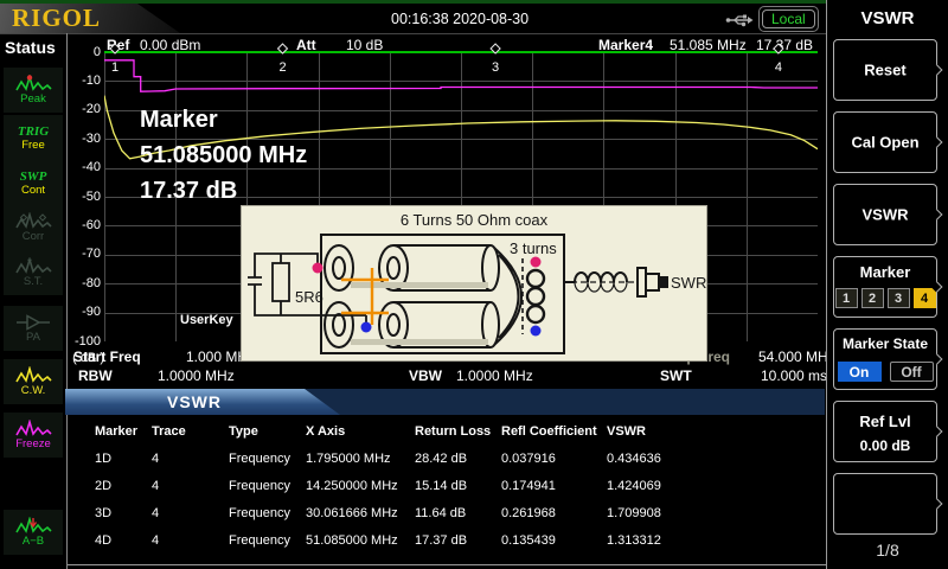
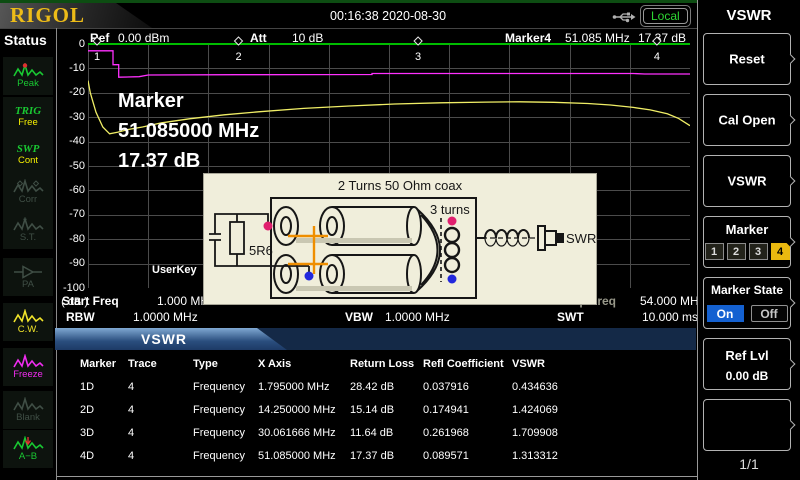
  RIGOL
  00:16:38 2020-08-30
  Local
  Status
  Peak
  TRIG
  Free
  SWP
  Cont
  Corr
  S.T.
  PA
  C.W.
  Freeze
+ Blank
  A−B
  Ref
  0.00 dBm
  Att
  10 dB
  Marker4
  51.085 MHz
  17.7 dB
  0
  -10
  -20
  -30
  -40
  -50
  -60
  -70
  -80
  -90
  -100
  ( dB )
  1
  2
  3
  4
  Marker
  51.085000 MHz
  17.37 dB
  UserKey
  Start Freq
  1.000 M
  54.000 MH
  RBW
  1.0000 MHz
  VBW
  1.0000 MHz
  SWT
  10.000 ms
- 6 Turns 50 Ohm coax
+ 2 Turns 50 Ohm coax
  3 turns
  5R6
  SWR
  VSWR
  Marker
  Trace
  Type
  X Axis
  Return Loss
  Refl Coefficient
  VSWR
  1D
  4
  Frequency
  1.795000 MHz
  28.42 dB
  0.037916
  0.434636
  2D
  4
  Frequency
  14.250000 MHz
  15.14 dB
  0.174941
  1.424069
  3D
  4
  Frequency
  30.061666 MHz
  11.64 dB
  0.261968
  1.709908
  4D
  4
  Frequency
  51.085000 MHz
  17.37 dB
- 0.135439
+ 0.089571
  1.313312
  VSWR
  Reset
  Cal Open
  VSWR
  Marker
  1
  2
  3
  4
  Marker State
  On
  Off
  Ref Lvl
  0.00 dB
- 1/8
+ 1/1
